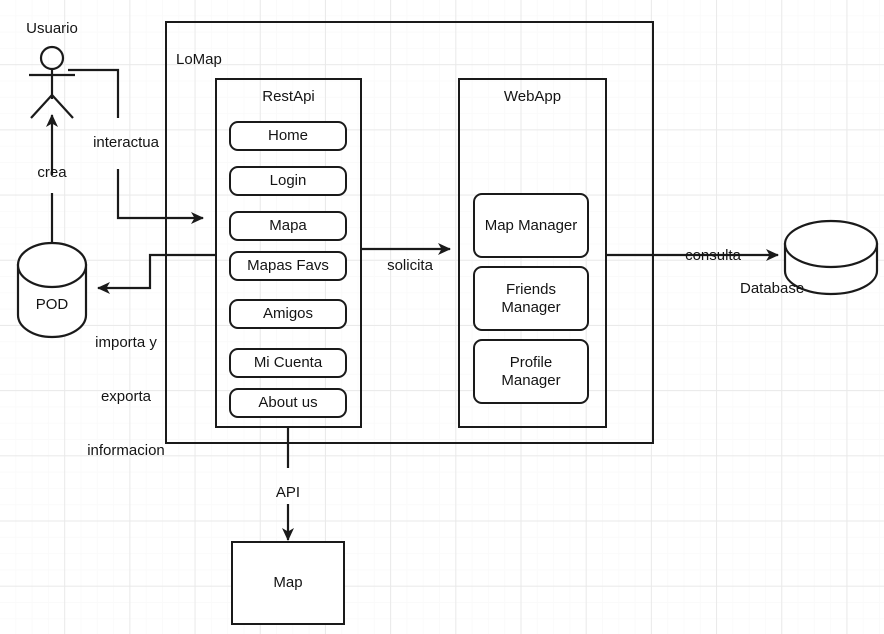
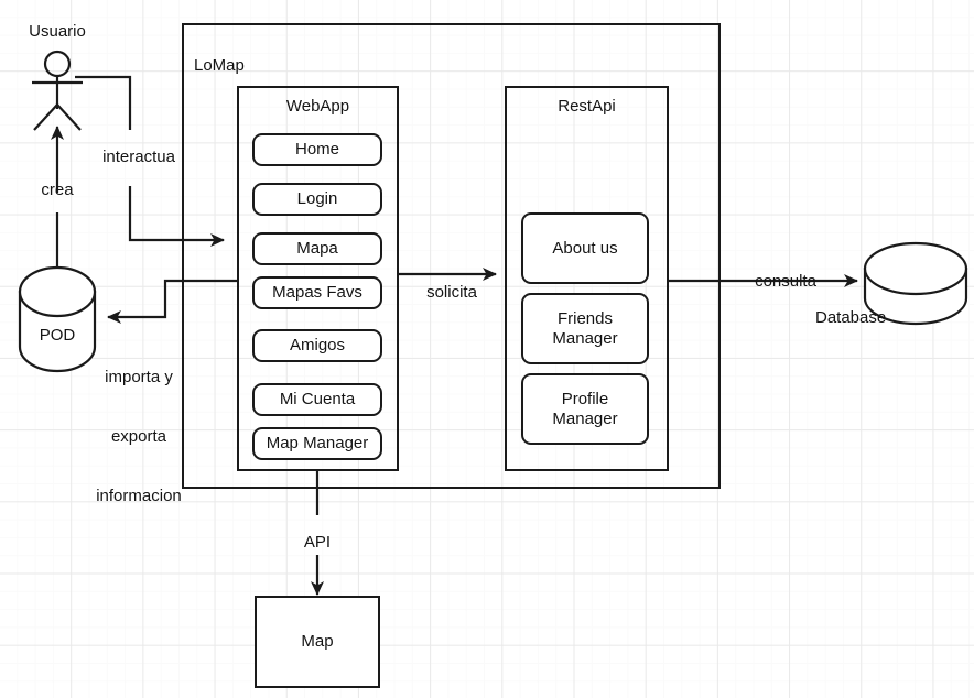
  Usuario
  POD
  Database
  crea
  interactua
  importa y
  exporta
  informacion
  solicita
  consulta
  API
  LoMap
- RestApi
+ WebApp
  Home
  Login
  Mapa
  Mapas Favs
  Amigos
  Mi Cuenta
- About us
+ Map Manager
- WebApp
+ RestApi
- Map Manager
+ About us
  Friends
  Manager
  Profile
  Manager
  Map
